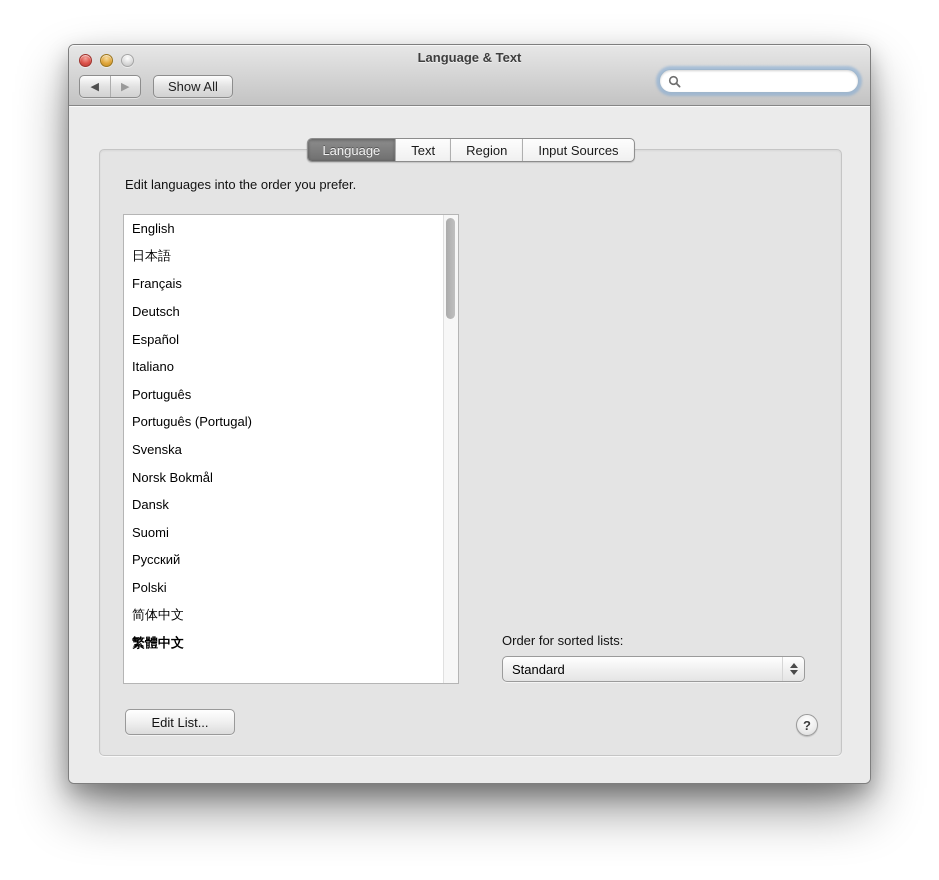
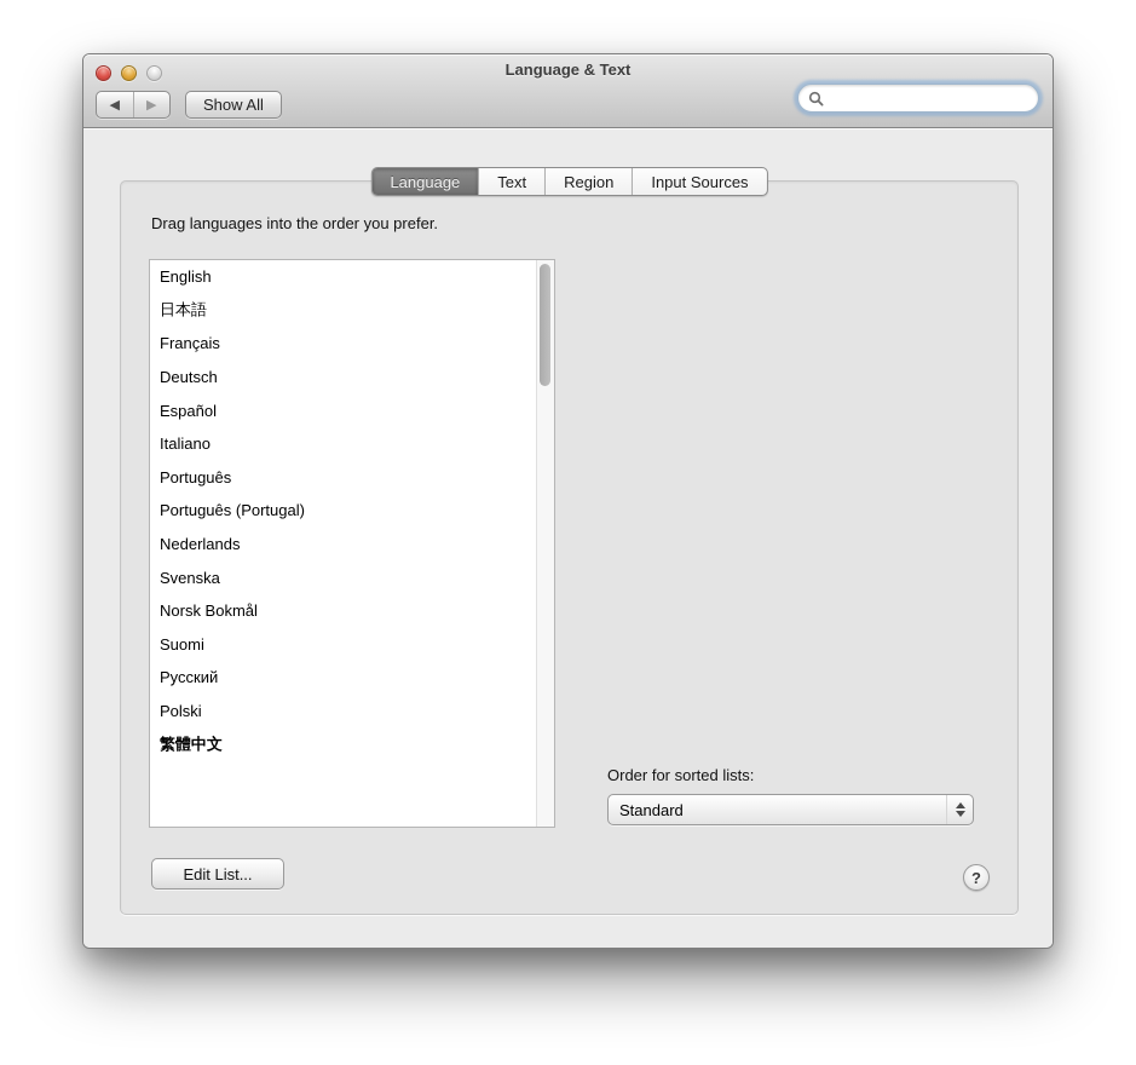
  Language & Text
  ◀
  ▶
  Show All
  Language
  Text
  Region
  Input Sources
- Edit languages into the order you prefer.
+ Drag languages into the order you prefer.
  English
  日本語
  Français
  Deutsch
  Español
  Italiano
  Português
  Português (Portugal)
+ Nederlands
  Svenska
  Norsk Bokmål
- Dansk
  Suomi
  Русский
  Polski
- 简体中文
  繁體中文
  Order for sorted lists:
  Standard
  Edit List...
  ?
